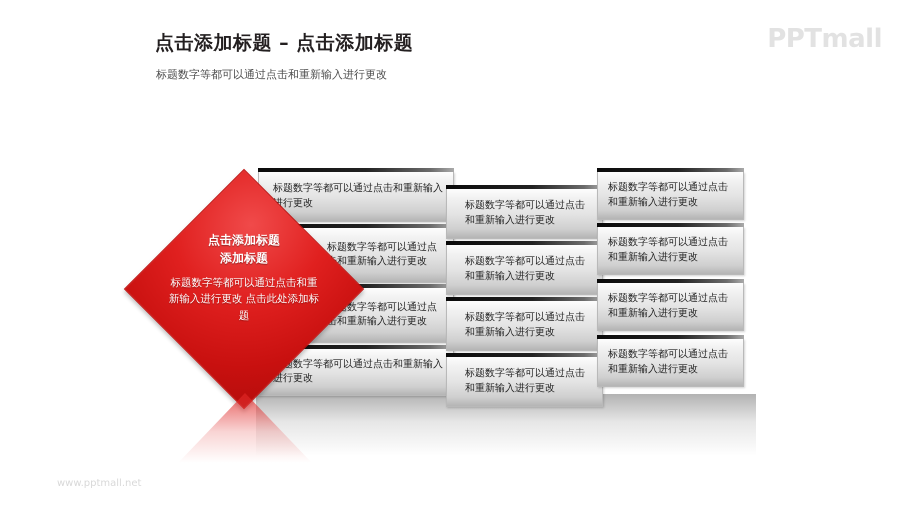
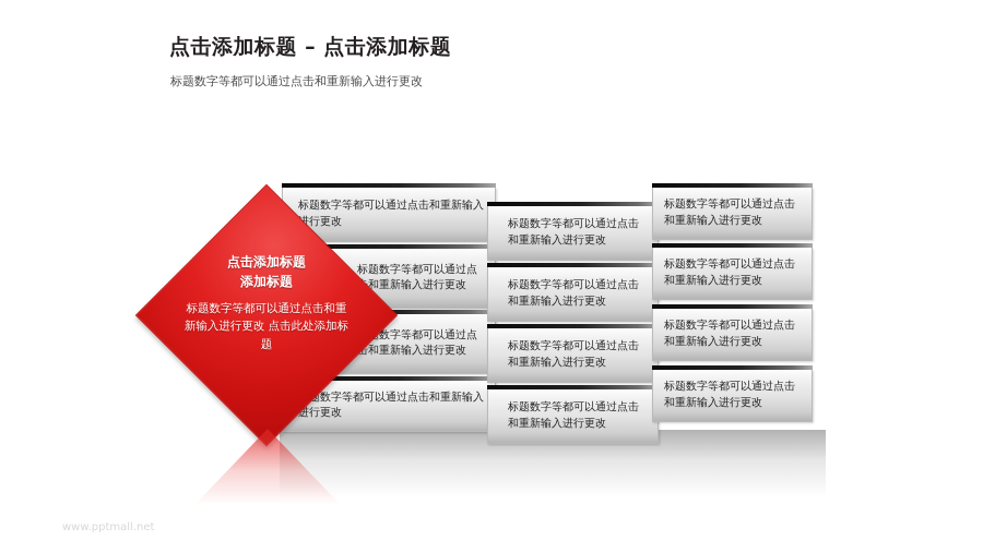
  点击添加标题 – 点击添加标题
  标题数字等都可以通过点击和重新输入进行更改
- PPTmall
  www.pptmall.net
  标题数字等都可以通过点击和重新输入行更改
  标题数字等都可以通过点和重新输入进行更改
  数字等都可以通过点击和重新输入进行更改
  数字等都可以通过点击和重新输入进行更改
  标题数字等都可以通过点击和重新输入进行更改
  标题数字等都可以通过点击和重新输入进行更改
  标题数字等都可以通过点击和重新输入进行更改
  标题数字等都可以通过点击和重新输入进行更改
  标题数字等都可以通过点击和重新输入进行更改
  标题数字等都可以通过点击和重新输入进行更改
  标题数字等都可以通过点击和重新输入进行更改
  标题数字等都可以通过点击和重新输入进行更改
  点击添加标题
  添加标题
  标题数字等都可以通过点击和重新输入进行更改 点击此处添加标题
